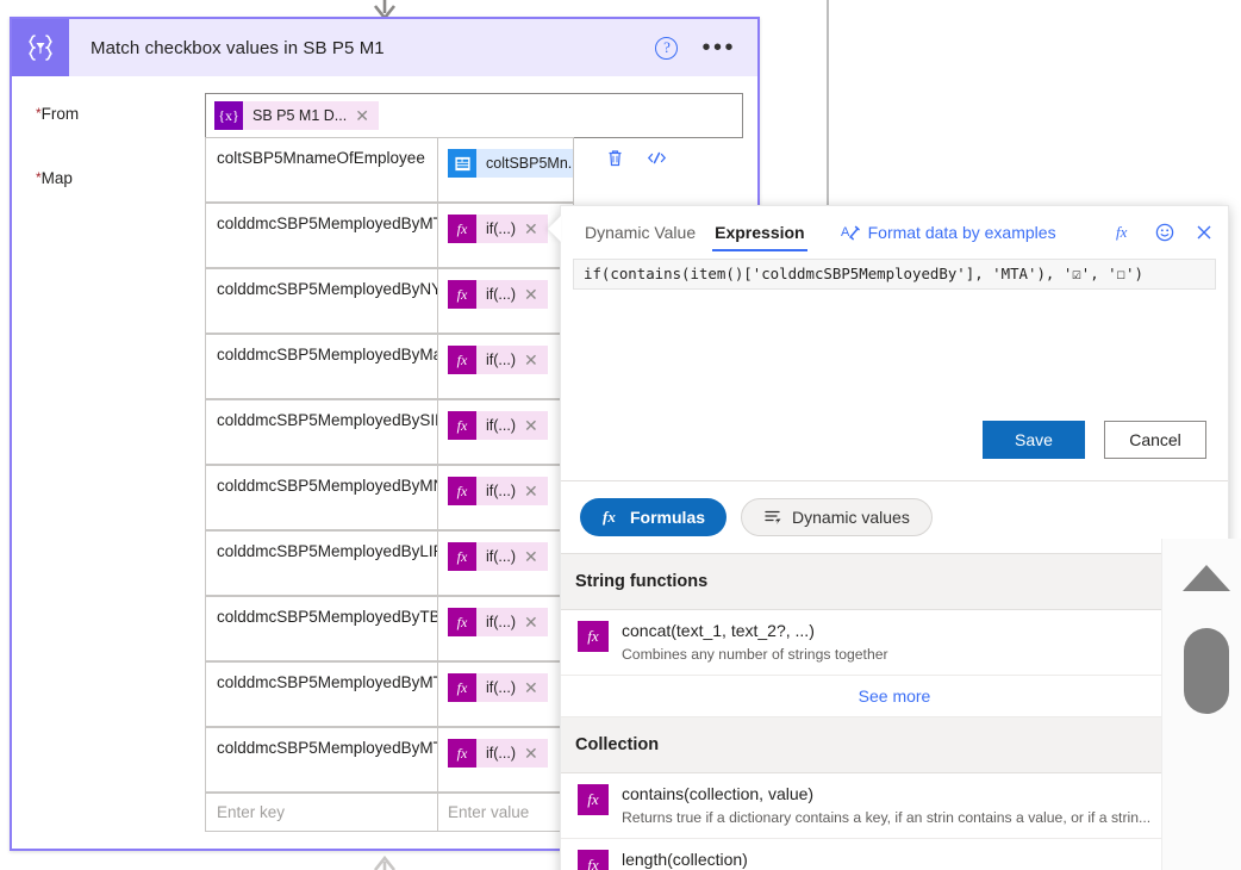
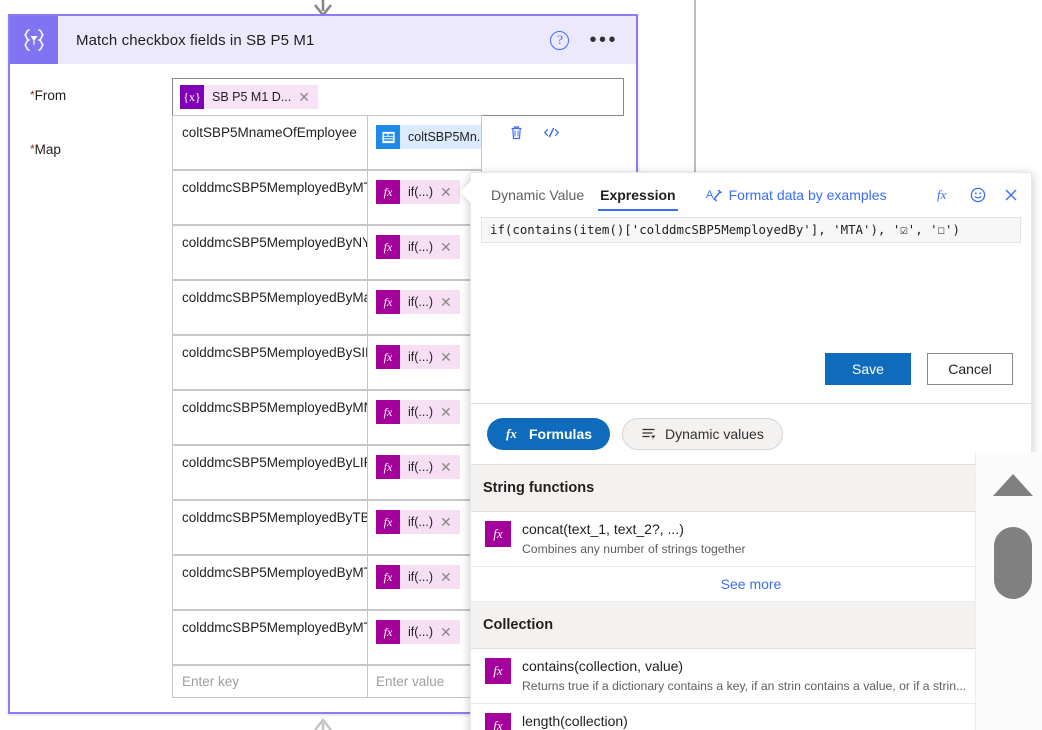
- Match checkbox values in SB P5 M1
+ Match checkbox fields in SB P5 M1
  ?
  •••
  *From
  {x}
  SB P5 M1 D...
  ✕
  *Map
  coltSBP5MnameOfEmployee
  coltSBP5Mn.
  colddmcSBP5MemployedByM
  fx
  if(...)
  ✕
  colddmcSBP5MemployedByN
  fx
  if(...)
  ✕
  colddmcSBP5MemployedByM
  fx
  if(...)
  ✕
  colddmcSBP5MemployedBySI
  fx
  if(...)
  ✕
  colddmcSBP5MemployedByM
  fx
  if(...)
  ✕
  colddmcSBP5MemployedByLI
  fx
  if(...)
  ✕
  colddmcSBP5MemployedByTB
  fx
  if(...)
  ✕
  colddmcSBP5MemployedByM
  fx
  if(...)
  ✕
  colddmcSBP5MemployedByM
  fx
  if(...)
  ✕
  Enter key
  Enter value
  Dynamic Value
  Expression
  A
  Format data by examples
  fx
  if(contains(item()['colddmcSBP5MemployedBy'], 'MTA'), '☑', '☐')
  Save
  Cancel
  fx
  Formulas
  Dynamic values
  String functions
  fx
  concat(text_1, text_2?, ...)
  Combines any number of strings together
  See more
  Collection
  fx
  contains(collection, value)
  Returns true if a dictionary contains a key, if an strin contains a value, or if a strin...
  fx
  length(collection)
